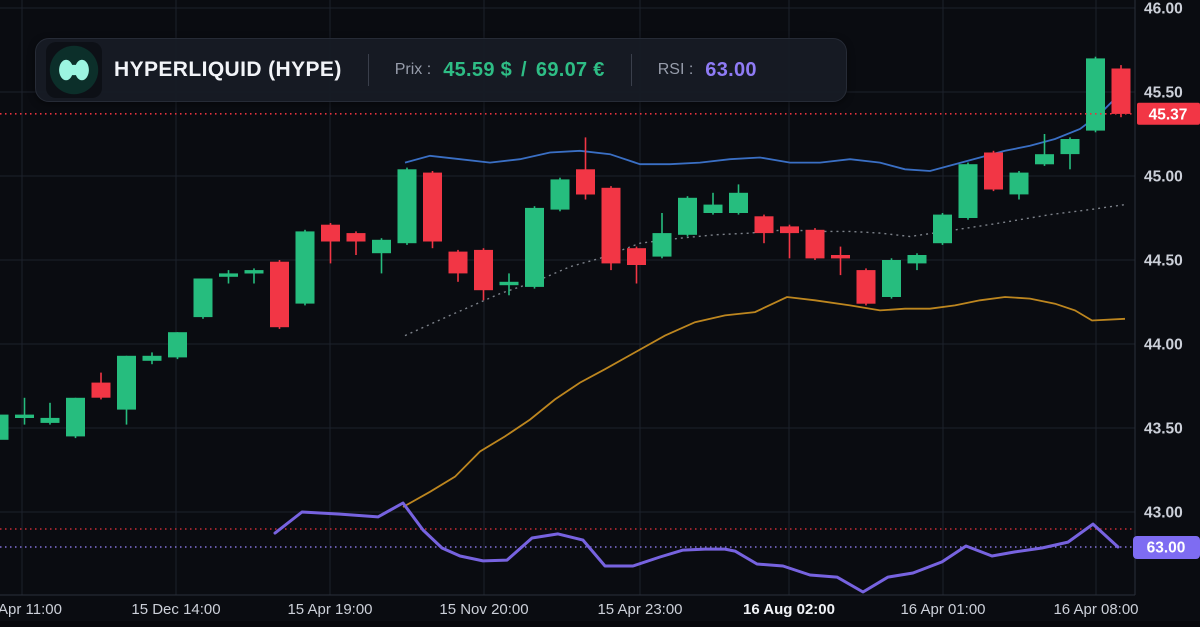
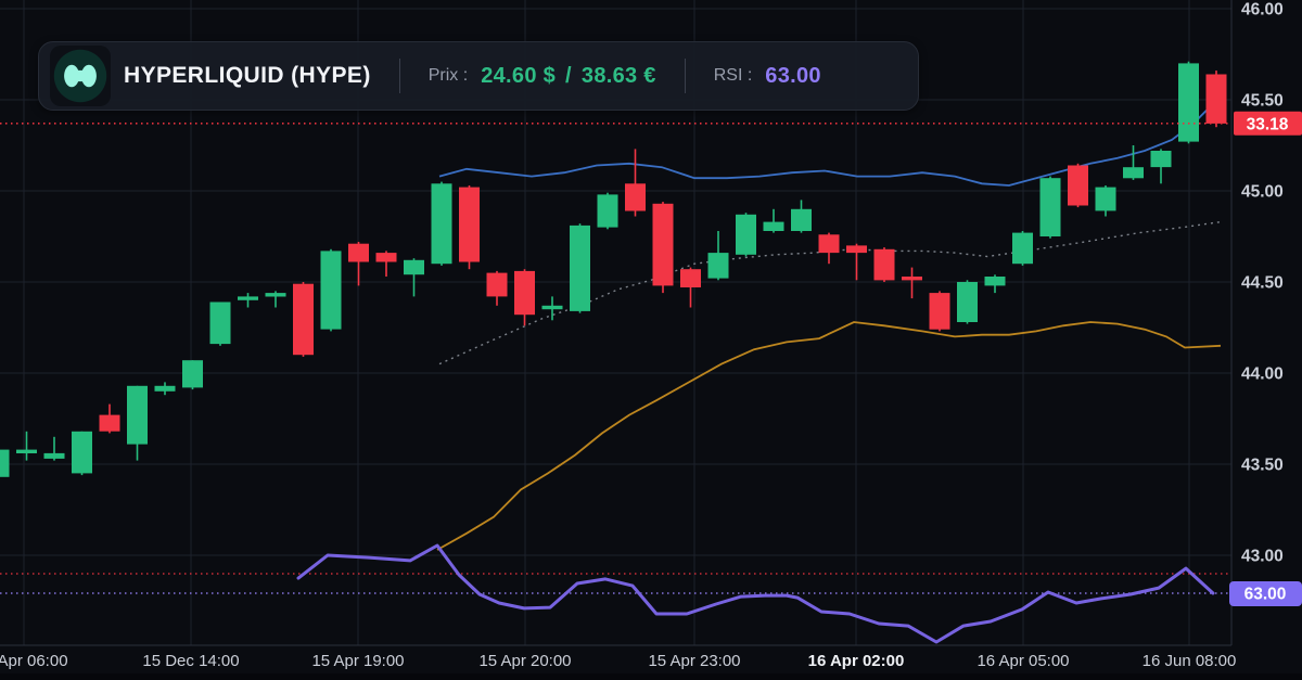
  46.00
  45.50
  45.00
  44.50
  44.00
  43.50
  43.00
- Apr 11:00
+ Apr 06:00
  15 Dec 14:00
  15 Apr 19:00
- 15 Nov 20:00
+ 15 Apr 20:00
  15 Apr 23:00
- 16 Aug 02:00
+ 16 Apr 02:00
- 16 Apr 01:00
+ 16 Apr 05:00
- 16 Apr 08:00
+ 16 Jun 08:00
- 45.37
+ 33.18
  63.00
  HYPERLIQUID (HYPE)
  Prix :
- 45.59 $
+ 24.60 $
  /
- 69.07 €
+ 38.63 €
  RSI :
  63.00
